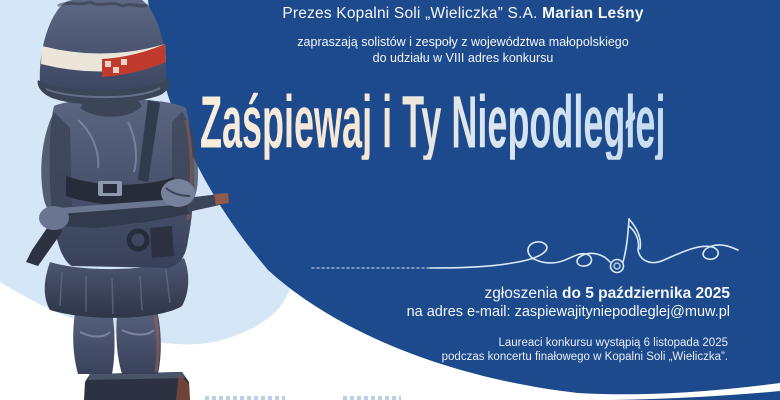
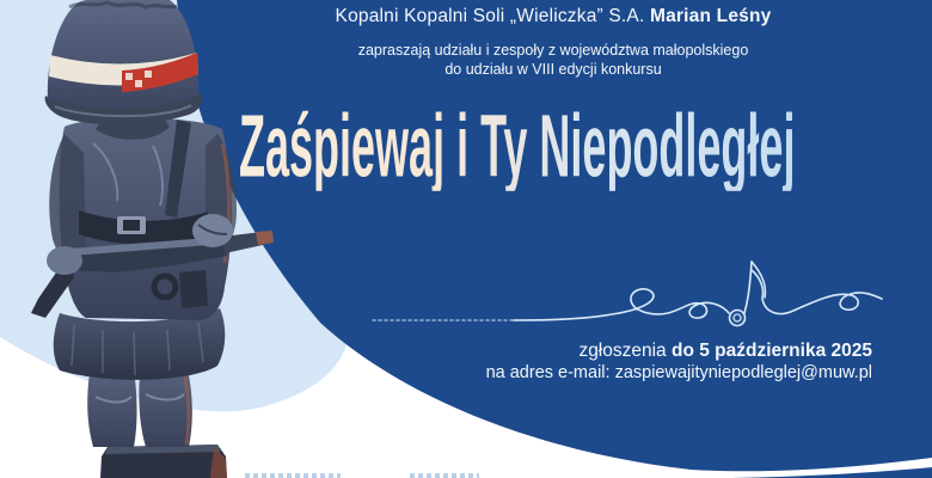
- Prezes Kopalni Soli „Wieliczka” S.A. Marian Leśny
+ Kopalni Kopalni Soli „Wieliczka” S.A. Marian Leśny
- zapraszają solistów i zespoły z województwa małopolskiego
+ zapraszają udziału i zespoły z województwa małopolskiego
- do udziału w VIII adres konkursu
+ do udziału w VIII edycji konkursu
  Zaśpiewaj i Ty Niepodległej
  zgłoszenia do 5 października 2025
  na adres e-mail: zaspiewajityniepodleglej@muw.pl
- Laureaci konkursu wystąpią 6 listopada 2025
- podczas koncertu finałowego w Kopalni Soli „Wieliczka”.
